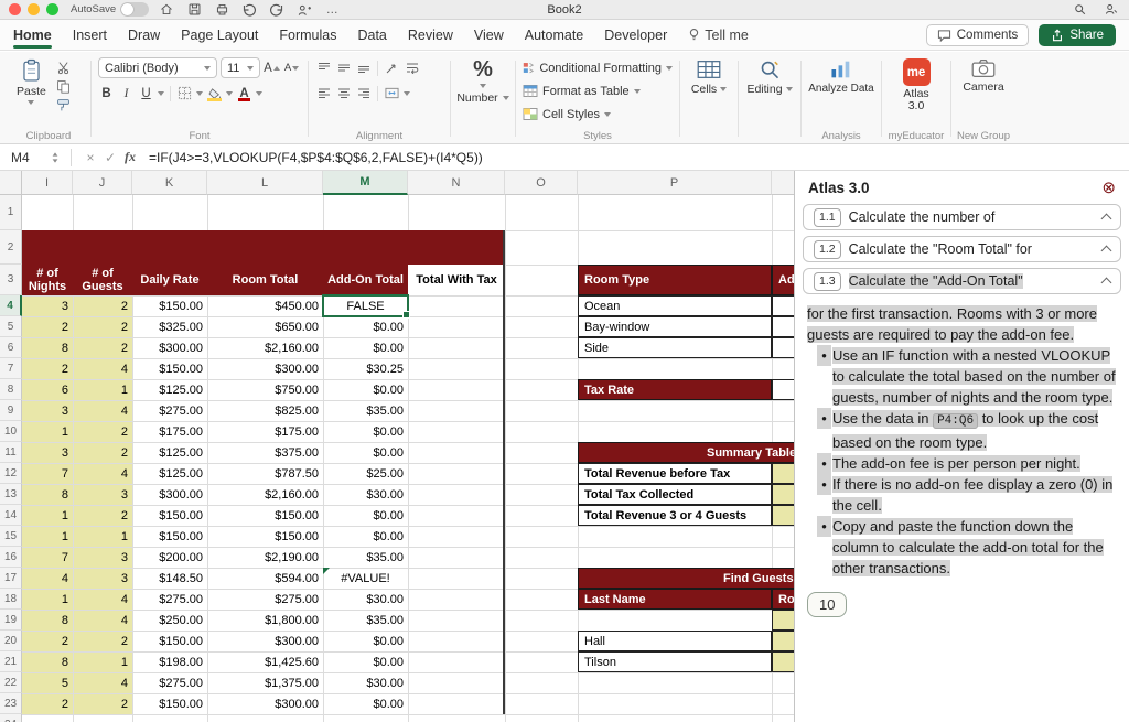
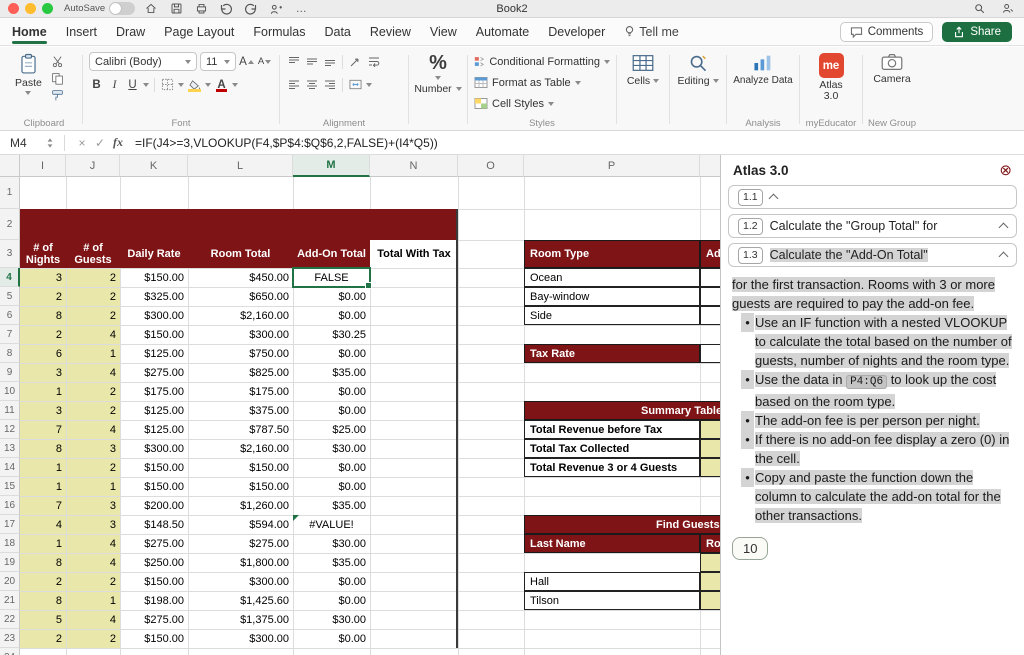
  AutoSave
  …
  Book2
  Home
  Insert
  Draw
  Page Layout
  Formulas
  Data
  Review
  View
  Automate
  Developer
  Tell me
  Comments
  Share
  Paste
  Clipboard
  Calibri (Body)
  11
  A
  A
  B
  I
  U
  A
  Font
  Alignment
  %
  Number
  Conditional Formatting
  Format as Table
  Cell Styles
  Styles
  Cells
  Editing
  Analyze Data
  Analysis
  me
  Atlas
  3.0
  myEducator
  Camera
  New Group
  M4
  ×
  ✓
  fx
  =IF(J4>=3,VLOOKUP(F4,$P$4:$Q$6,2,FALSE)+(I4*Q5))
  # of
  Nights
  # of
  Guests
  Daily Rate
  Room Total
  Add-On Total
  Total With Tax
  3
  2
  $150.00
  $450.00
  2
  2
  $325.00
  $650.00
  $0.00
  8
  2
  $300.00
  $2,160.00
  $0.00
  2
  4
  $150.00
  $300.00
  $30.25
  6
  1
  $125.00
  $750.00
  $0.00
  3
  4
  $275.00
  $825.00
  $35.00
  1
  2
  $175.00
  $175.00
  $0.00
  3
  2
  $125.00
  $375.00
  $0.00
  7
  4
  $125.00
  $787.50
  $25.00
  8
  3
  $300.00
  $2,160.00
  $30.00
  1
  2
  $150.00
  $150.00
  $0.00
  1
  1
  $150.00
  $150.00
  $0.00
  7
  3
  $200.00
- $2,190.00
+ $1,260.00
  $35.00
  4
  3
  $148.50
  $594.00
  #VALUE!
  1
  4
  $275.00
  $275.00
  $30.00
  8
  4
  $250.00
  $1,800.00
  $35.00
  2
  2
  $150.00
  $300.00
  $0.00
  8
  1
  $198.00
  $1,425.60
  $0.00
  5
  4
  $275.00
  $1,375.00
  $30.00
  2
  2
  $150.00
  $300.00
  $0.00
  Room Type
  Ocean
  Bay-window
  Side
  Tax Rate
  Summary Tabl
  Total Revenue before Tax
  Total Tax Collected
  Total Revenue 3 or 4 Guests
  Find Guests
  Last Name
  Hall
  Tilson
  I
  J
  K
  L
  M
  N
  O
  P
  1
  2
  3
  4
  5
  6
  7
  8
  9
  10
  11
  12
  13
  14
  15
  16
  17
  18
  19
  20
  21
  22
  23
  Atlas 3.0
  ⊗
  1.1
- Calculate the number of
  1.2
- Calculate the "Room Total" for
+ Calculate the "Group Total" for
  1.3
  Calculate the "Add-On Total"
  for the first transaction. Rooms with 3 or more guests are required to pay the add-on fee.
  Use an IF function with a nested VLOOKUP to calculate the total based on the number of guests, number of nights and the room type.
  Use the data in P4:Q6 to look up the cost based on the room type.
  The add-on fee is per person per night.
  If there is no add-on fee display a zero (0) in the cell.
  Copy and paste the function down the column to calculate the add-on total for the other transactions.
  10
